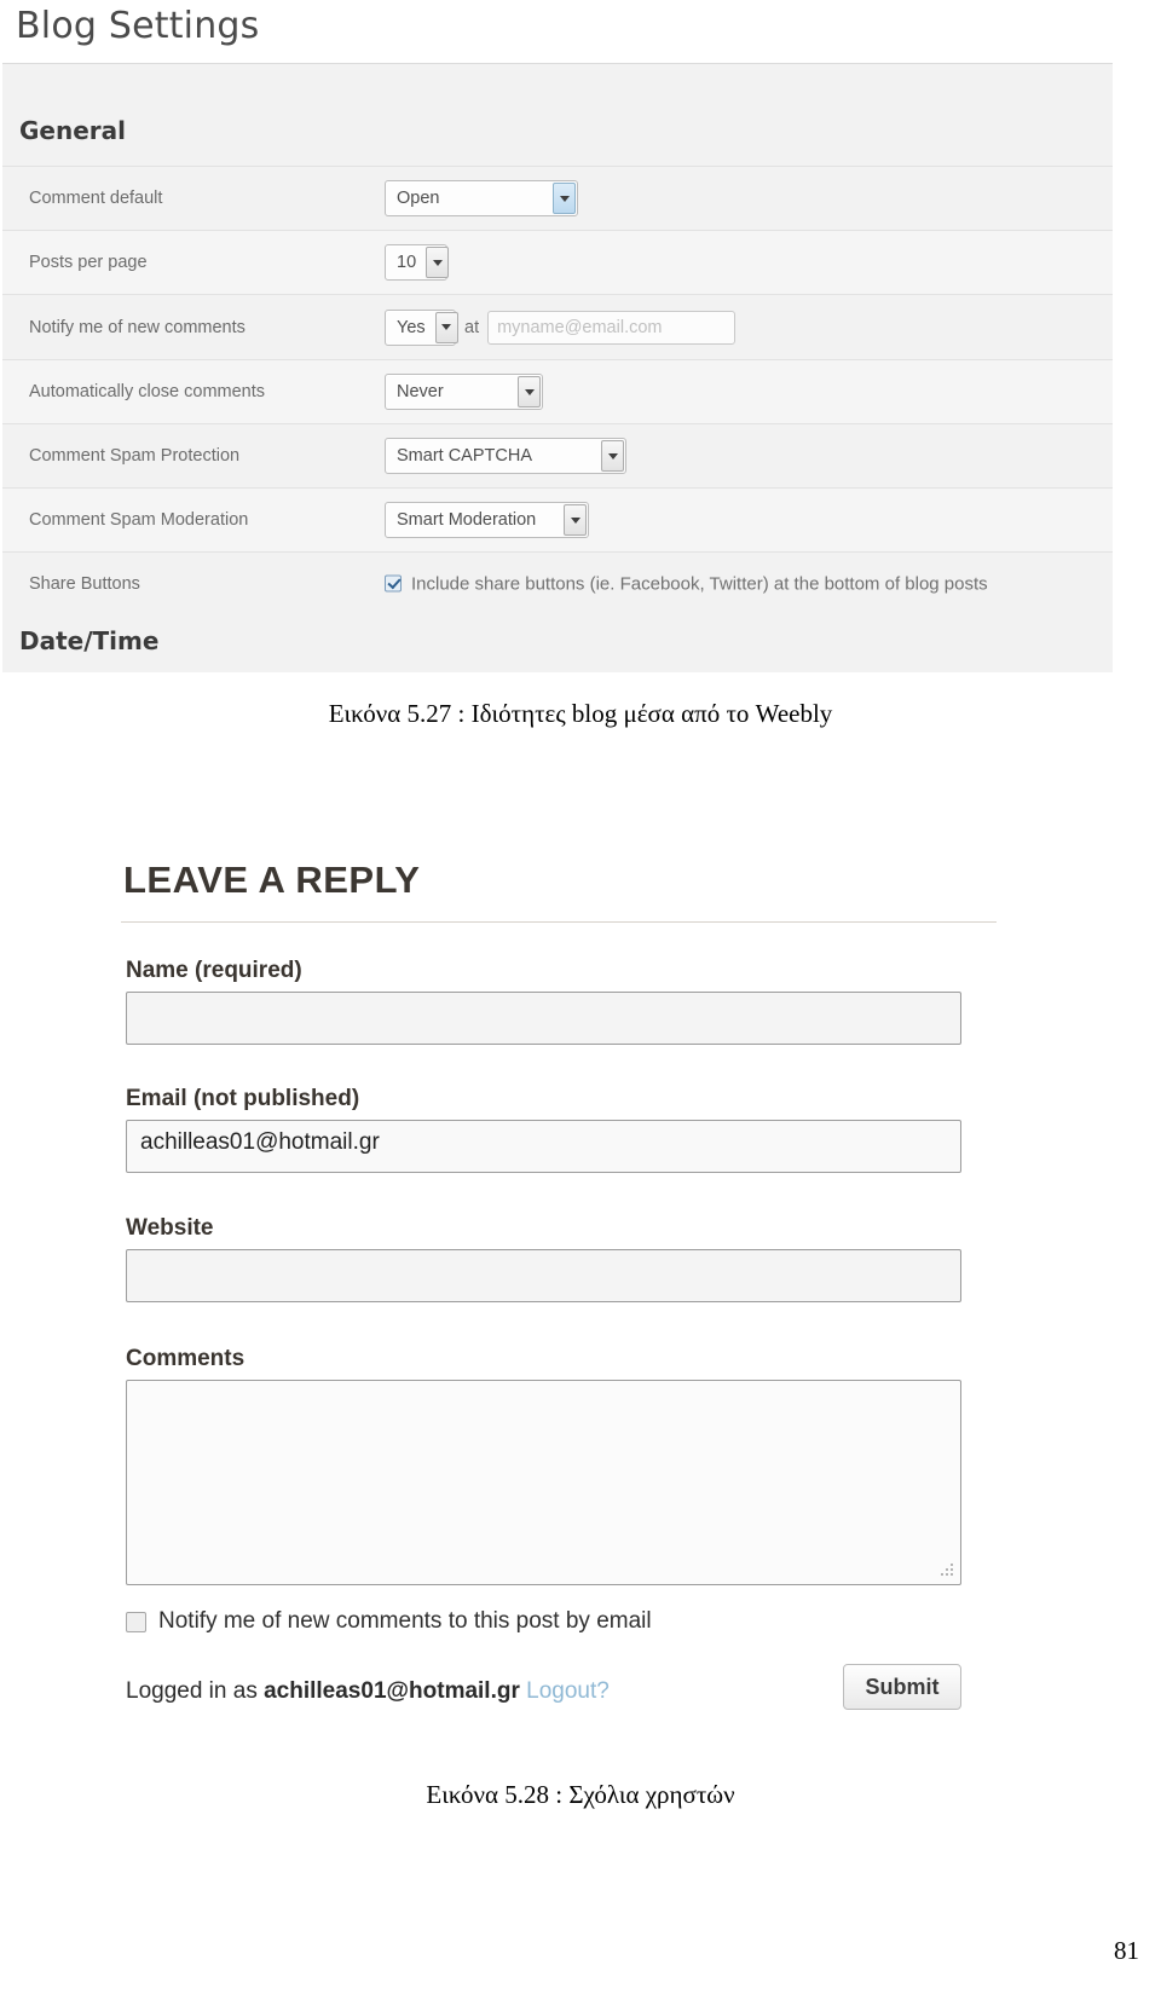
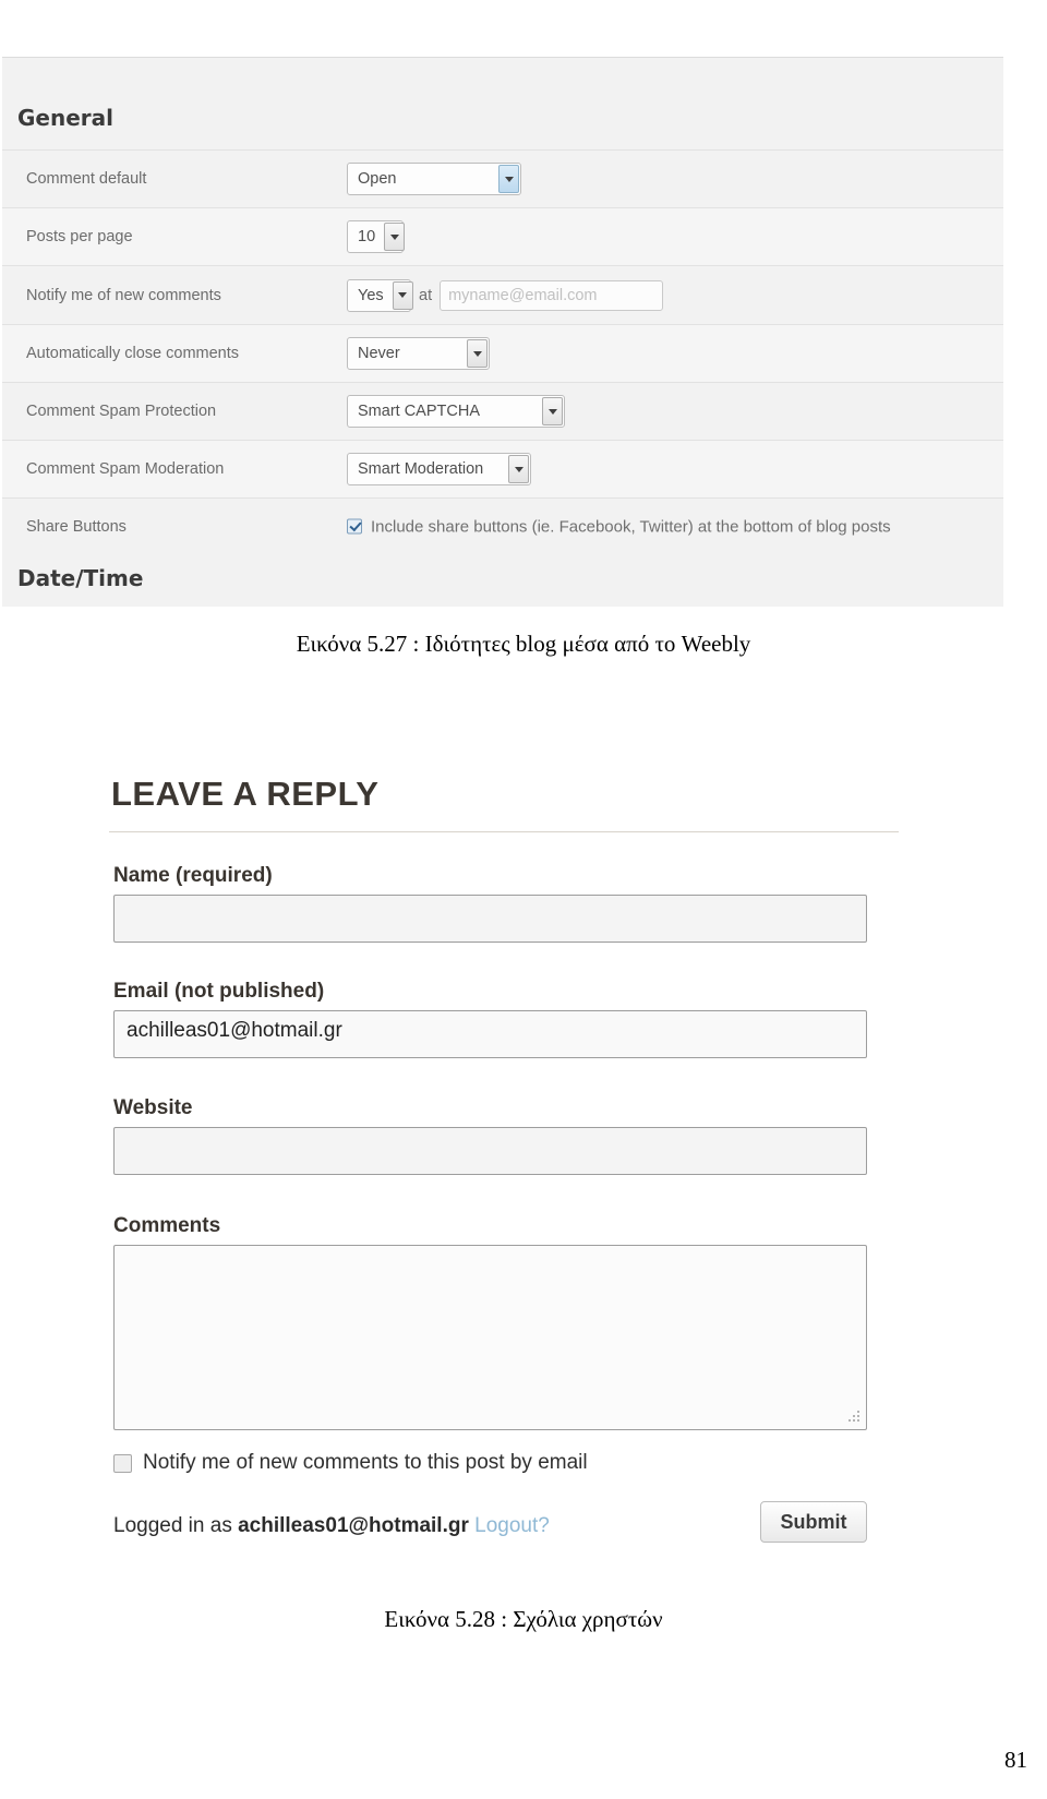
- Blog Settings
  General
  Comment default
  Open
  Posts per page
  10
  Notify me of new comments
  Yes
  at
  myname@email.com
  Automatically close comments
  Never
  Comment Spam Protection
  Smart CAPTCHA
  Comment Spam Moderation
  Smart Moderation
  Share Buttons
  Include share buttons (ie. Facebook, Twitter) at the bottom of blog posts
  Date/Time
  Εικόνα 5.27 : Ιδιότητες blog μέσα από το Weebly
  LEAVE A REPLY
  Name (required)
  Email (not published)
  achilleas01@hotmail.gr
  Website
  Comments
  Notify me of new comments to this post by email
  Logged in as achilleas01@hotmail.gr Logout?
  Submit
  Εικόνα 5.28 : Σχόλια χρηστών
  81
